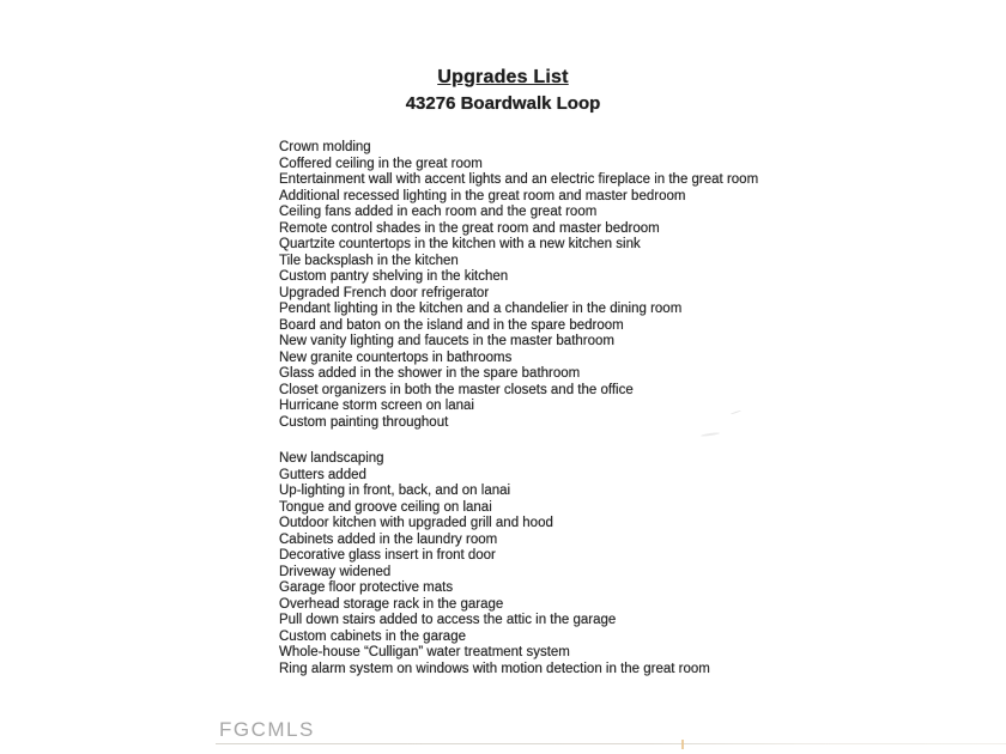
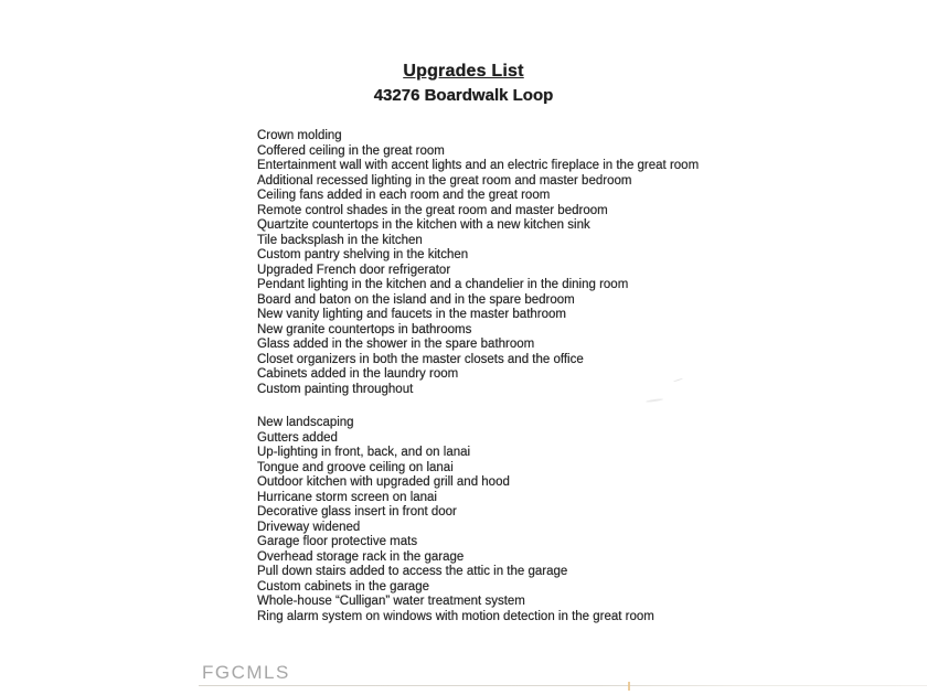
  Upgrades List
  43276 Boardwalk Loop
  Crown molding
  Coffered ceiling in the great room
  Entertainment wall with accent lights and an electric fireplace in the great room
  Additional recessed lighting in the great room and master bedroom
  Ceiling fans added in each room and the great room
  Remote control shades in the great room and master bedroom
  Quartzite countertops in the kitchen with a new kitchen sink
  Tile backsplash in the kitchen
  Custom pantry shelving in the kitchen
  Upgraded French door refrigerator
  Pendant lighting in the kitchen and a chandelier in the dining room
  Board and baton on the island and in the spare bedroom
  New vanity lighting and faucets in the master bathroom
  New granite countertops in bathrooms
  Glass added in the shower in the spare bathroom
  Closet organizers in both the master closets and the office
- Hurricane storm screen on lanai
+ Cabinets added in the laundry room
  Custom painting throughout
  New landscaping
  Gutters added
  Up-lighting in front, back, and on lanai
  Tongue and groove ceiling on lanai
  Outdoor kitchen with upgraded grill and hood
- Cabinets added in the laundry room
+ Hurricane storm screen on lanai
  Decorative glass insert in front door
  Driveway widened
  Garage floor protective mats
  Overhead storage rack in the garage
  Pull down stairs added to access the attic in the garage
  Custom cabinets in the garage
  Whole-house “Culligan” water treatment system
  Ring alarm system on windows with motion detection in the great room
  FGCMLS
